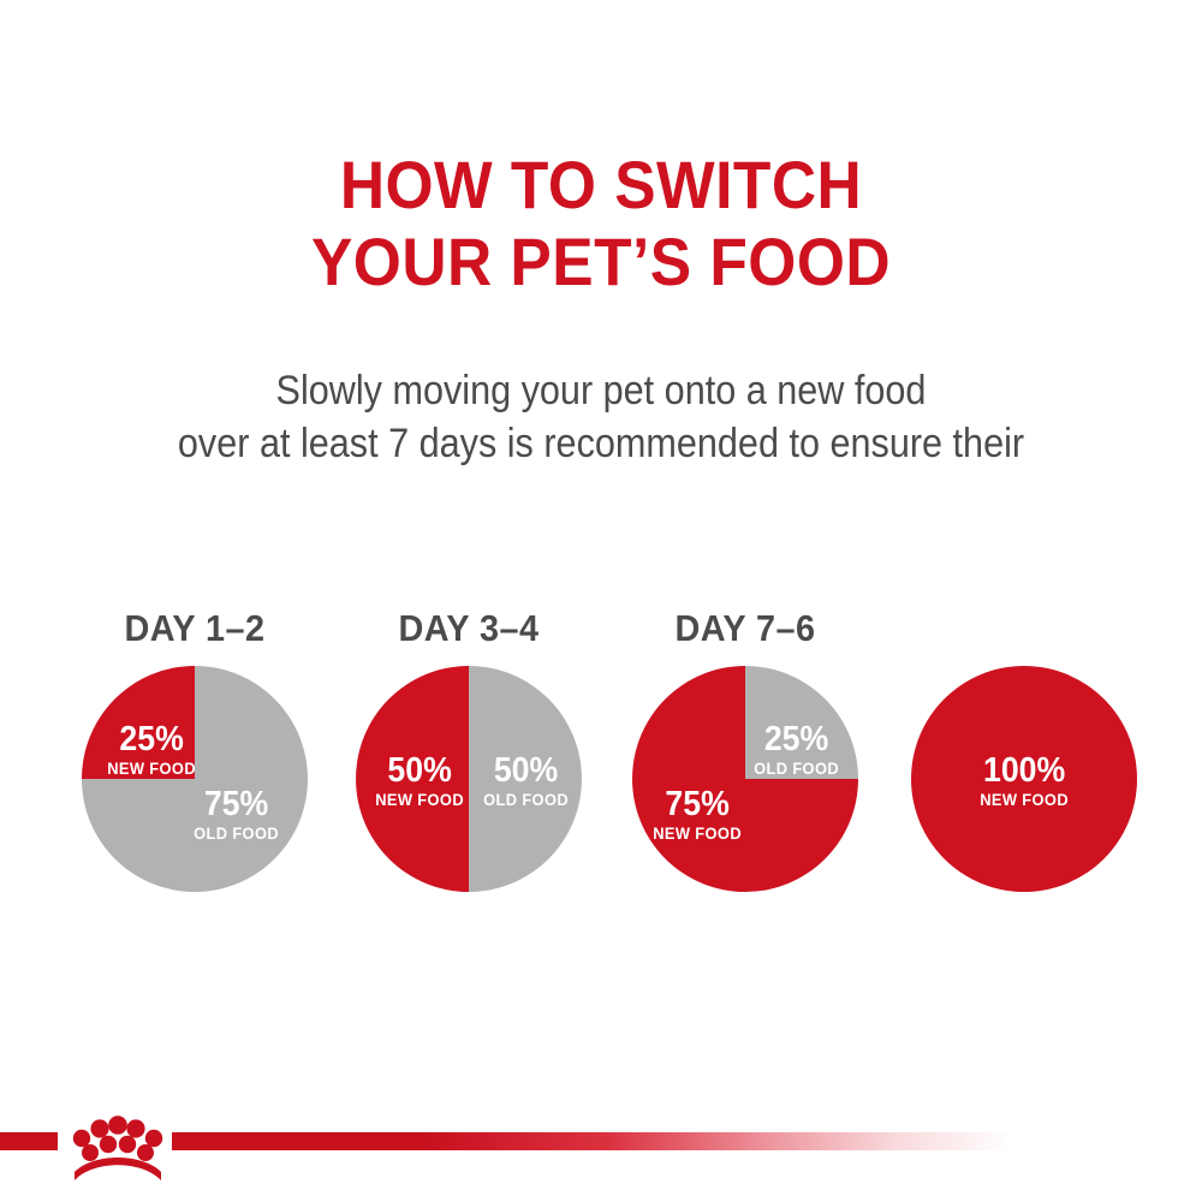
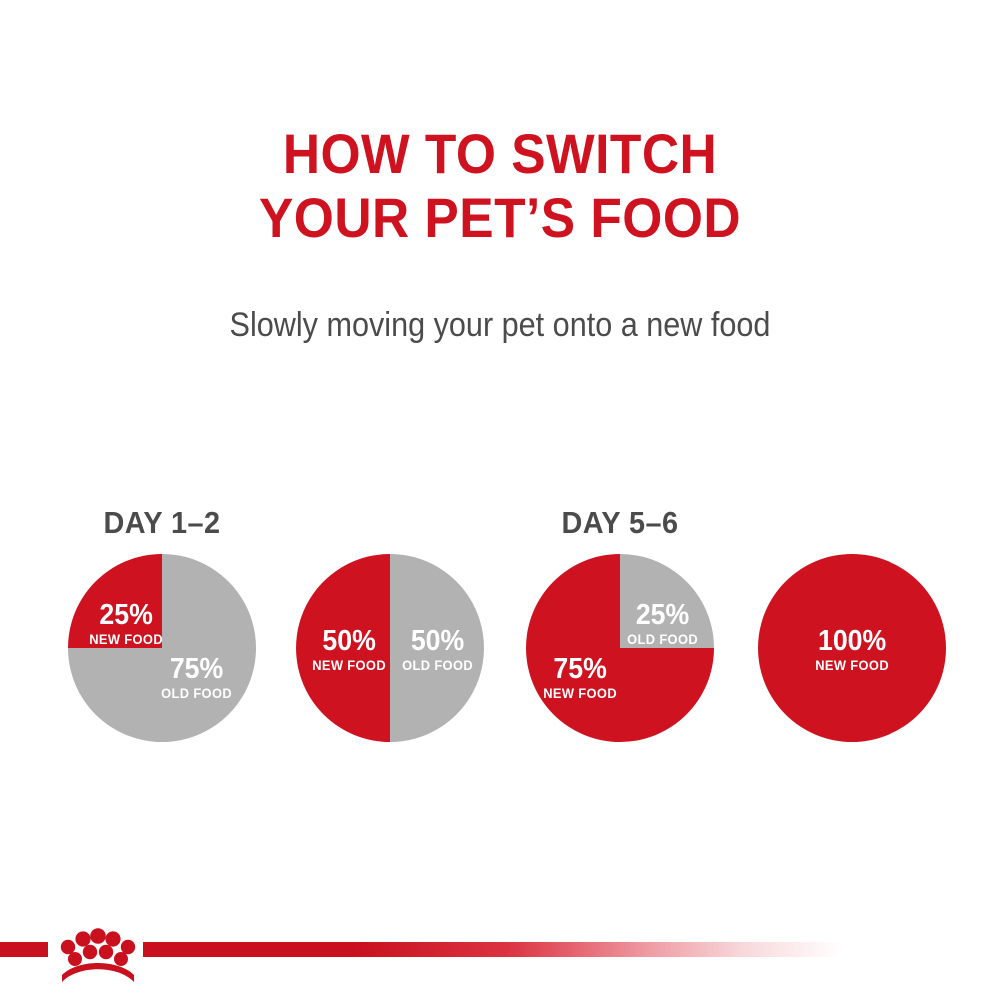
  HOW TO SWITCH
  YOUR PET’S FOOD
  Slowly moving your pet onto a new food
- over at least 7 days is recommended to ensure their
  DAY 1–2
  25%
  NEW FOOD
  75%
  OLD FOOD
- DAY 3–4
  50%
  NEW FOOD
  50%
  OLD FOOD
- DAY 7–6
+ DAY 5–6
  75%
  NEW FOOD
  25%
  OLD FOOD
  100%
  NEW FOOD
